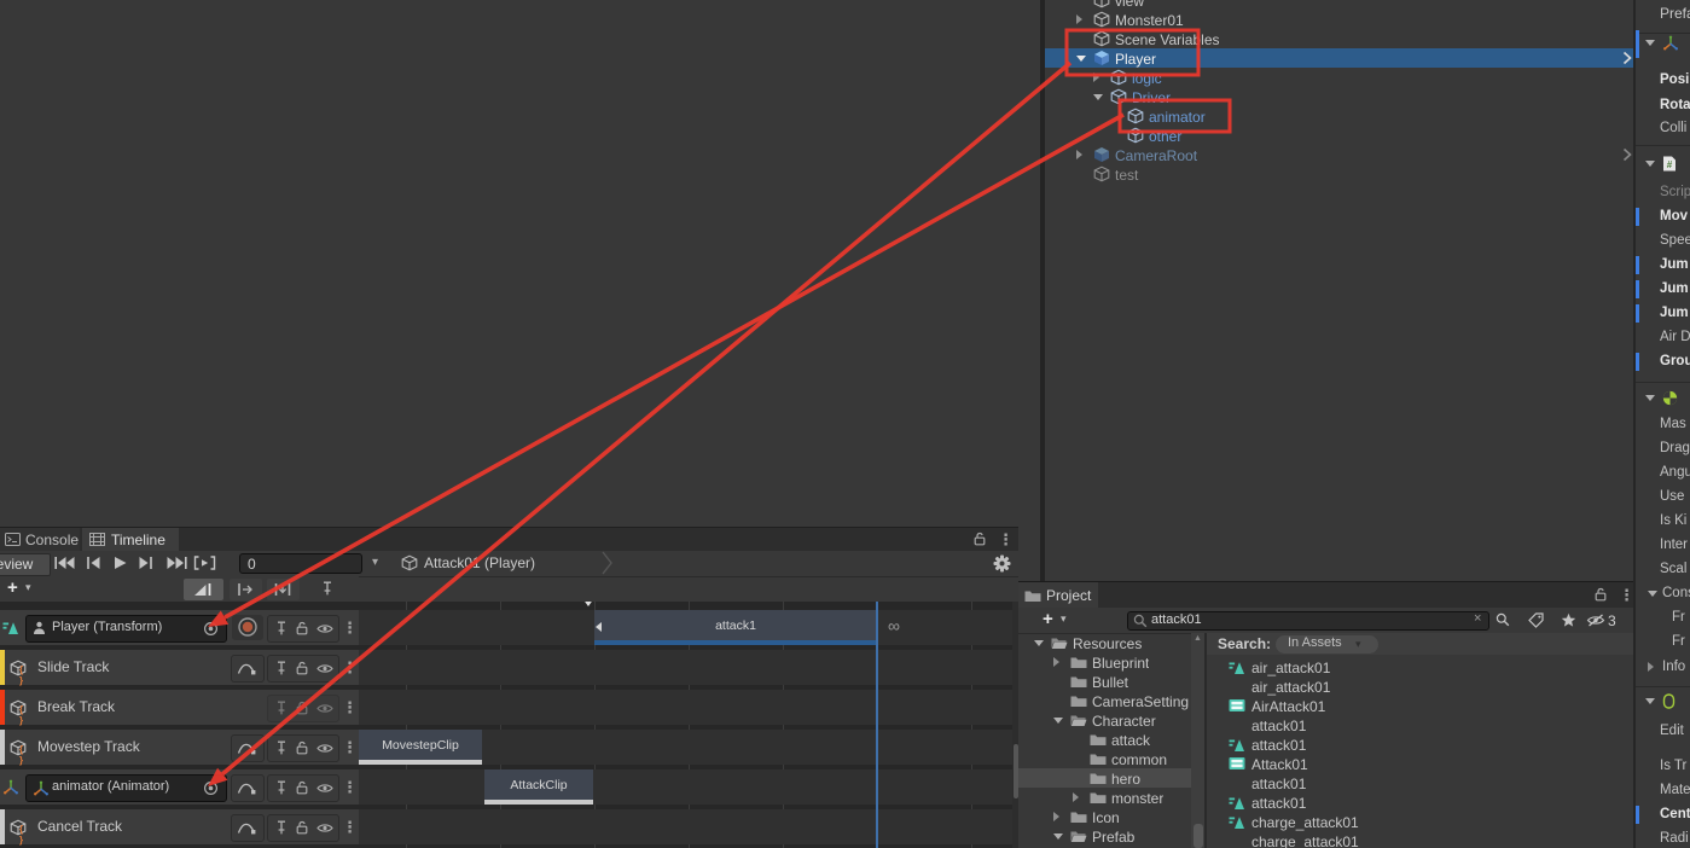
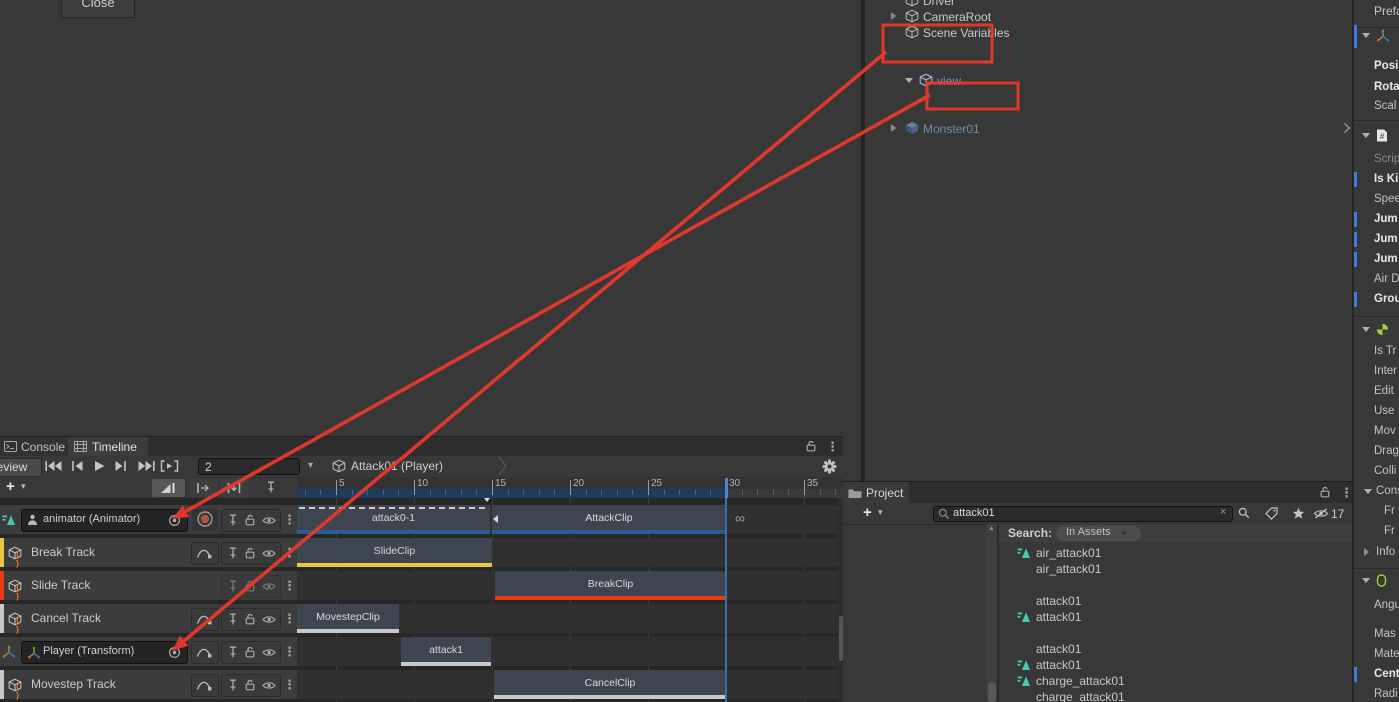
+ Close
- view
+ Driver
- Monster01
+ CameraRoot
  Scene Variales
- Player
- logic
- Driver
+ view
- animator
- other
- CameraRoot
+ Monster01
- test
  Console
  Timeline
  ⋮
  eview
- 0
+ 2
  ▾
  Attack0 (Player)
  +
  ▾
+ 5
+ 10
+ 15
+ 20
+ 25
+ 30
+ 35
- Player (Transform)
+ animator (Animator)
  ⋮
  { }
- Slide Track
+ Break Track
  { }
- Break Track
+ Slide Track
  ⋮
  { }
- Movestep Track
+ Cancel Track
  ⋮
- animator (Animator)
+ Player (Transform)
  ⋮
  { }
- Cancel Track
+ Movestep Track
  ⋮
+ attack0-1
- attack1
+ AttackClip
+ SlideClip
+ BreakClip
  MovestepClip
- AttackClip
+ attack1
+ CancelClip
  ∞
  Project
  ⋮
  +
  ▾
  attack01
  ×
- 3
+ 17
- Resources
- Blueprint
- Bullet
- CameraSetting
- Character
- attack
- common
- hero
- monster
- Icon
- Prefab
  Search:
  In Assets
  ▾
  air_attack01
  air_attack01
- AirAttack01
  attack01
  attack01
- Attack01
  attack01
  attack01
  charge_attack01
  charge_attack01
  Pref
  Posi
  Rota
- Colli
+ Scal
  #
  Scrip
- Mov
+ Is Ki
  Spee
  Jum
  Jum
  Jum
  Air D
  Grou
- Mas
+ Is Tr
- Drag
+ Inter
- Angu
+ Edit
  Use
- Is Ki
+ Mov
- Inter
+ Drag
- Scal
+ Colli
  Con
  Fr
  Fr
  Info
- Edit
+ Angu
- Is Tr
+ Mas
  Mate
  Cent
  Radi
